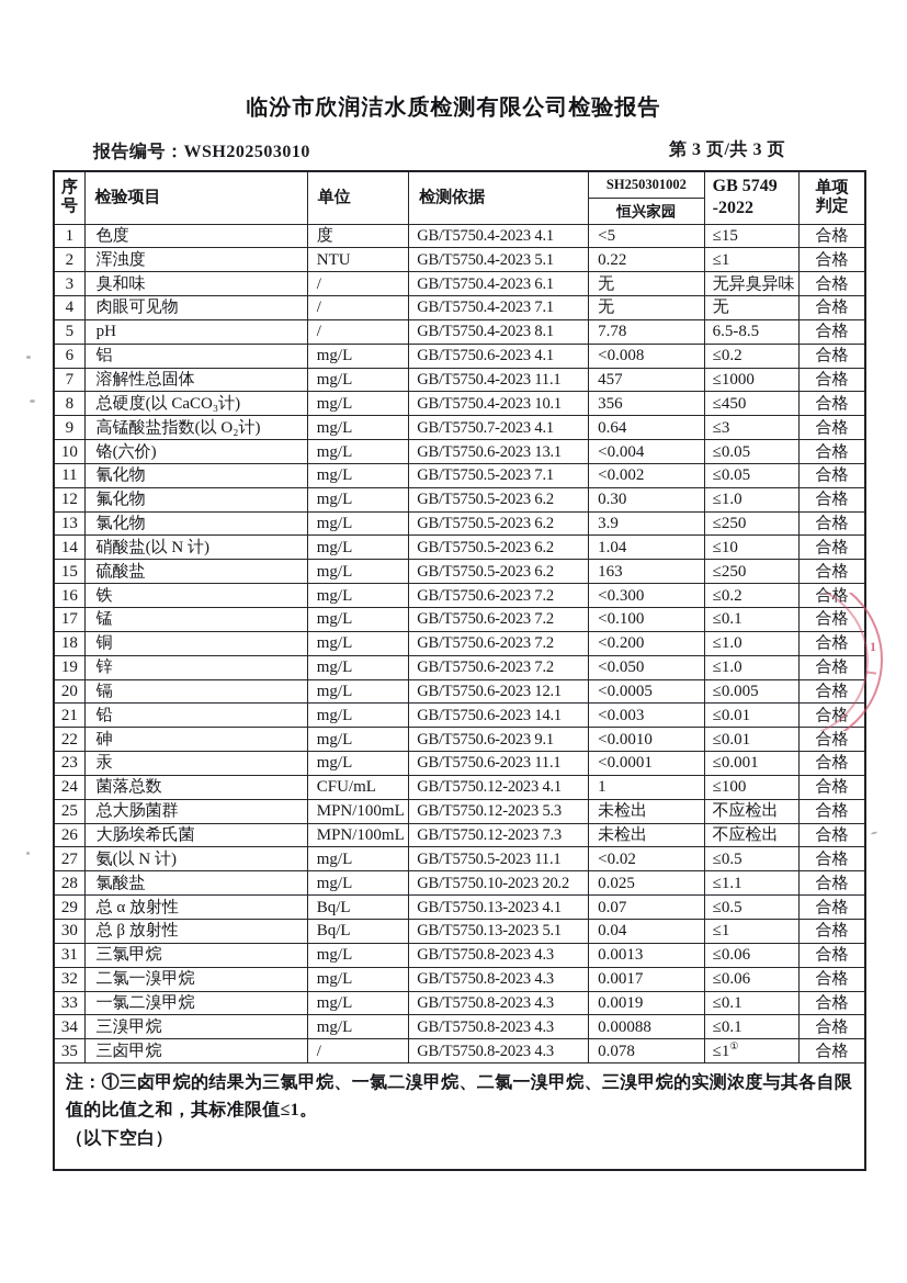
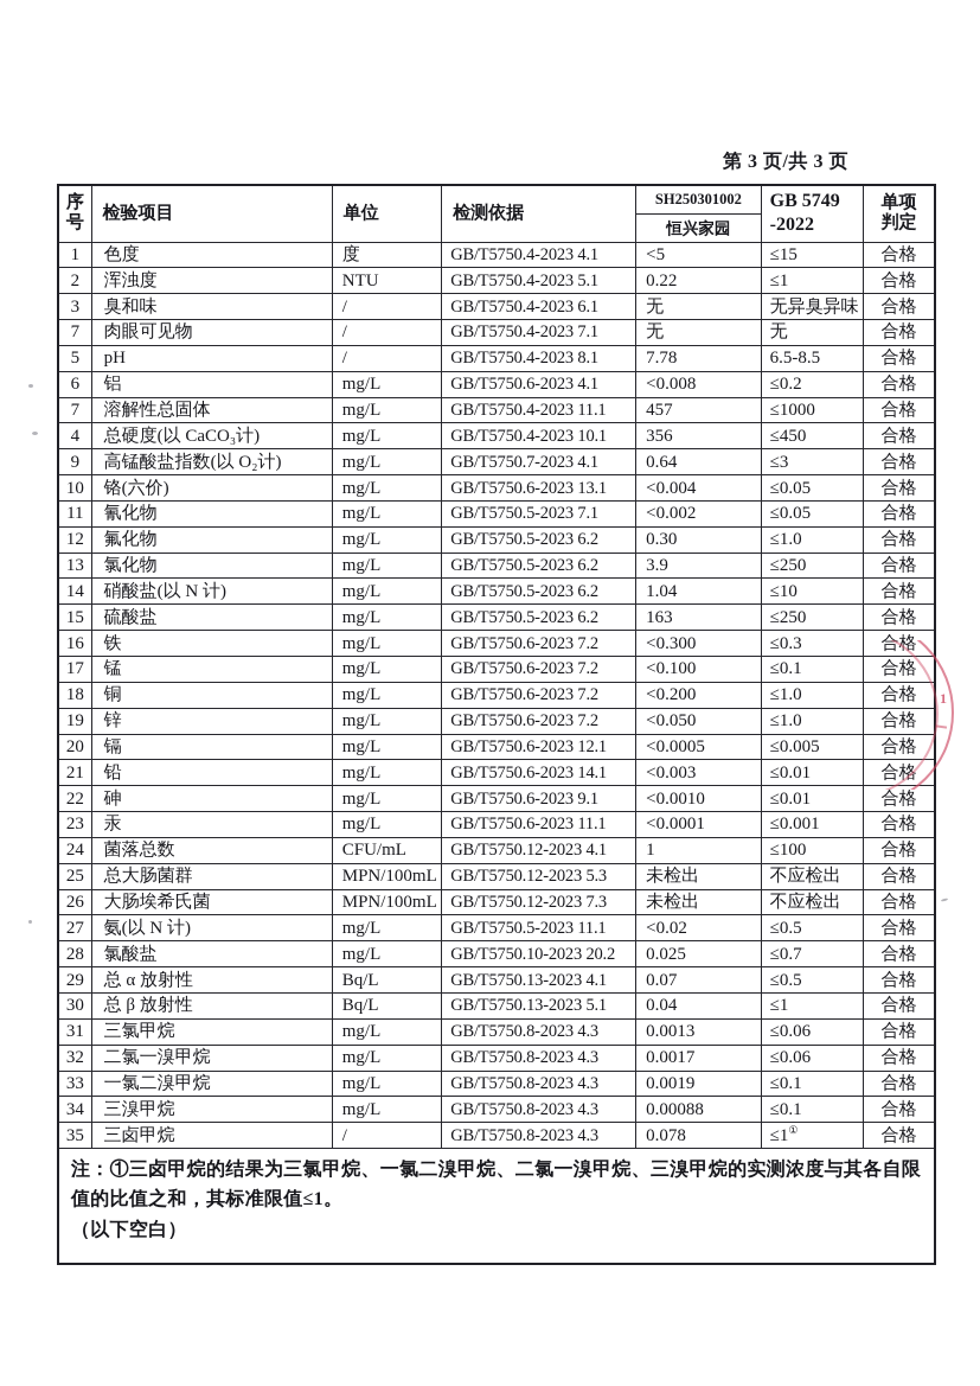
- 临汾市欣润洁水质检测有限公司检验报告
- 报告编号：WSH202503010
  第 3 页/共 3 页
  序 号	检验项目	单位	检测依据	SH250301002	GB 5749 -2022	单项 判定
  恒兴家园
  1	色度	度	GB/T5750.4-2023 4.1	<5	≤15	合格
  2	浑浊度	NTU	GB/T5750.4-2023 5.1	0.22	≤1	合格
  3	臭和味	/	GB/T5750.4-2023 6.1	无	无异臭异味	合格
- 4	肉眼可见物	/	GB/T5750.4-2023 7.1	无	无	合格
+ 7	肉眼可见物	/	GB/T5750.4-2023 7.1	无	无	合格
  5	pH	/	GB/T5750.4-2023 8.1	7.78	6.5-8.5	合格
  6	铝	mg/L	GB/T5750.6-2023 4.1	<0.008	≤0.2	合格
  7	溶解性总固体	mg/L	GB/T5750.4-2023 11.1	457	≤1000	合格
- 8	总硬度(以 CaCO₃计)	mg/L	GB/T5750.4-2023 10.1	356	≤450	合格
+ 4	总硬度(以 CaCO₃计)	mg/L	GB/T5750.4-2023 10.1	356	≤450	合格
  9	高锰酸盐指数(以 O₂计)	mg/L	GB/T5750.7-2023 4.1	0.64	≤3	合格
  10	铬(六价)	mg/L	GB/T5750.6-2023 13.1	<0.004	≤0.05	合格
  11	氰化物	mg/L	GB/T5750.5-2023 7.1	<0.002	≤0.05	合格
  12	氟化物	mg/L	GB/T5750.5-2023 6.2	0.30	≤1.0	合格
  13	氯化物	mg/L	GB/T5750.5-2023 6.2	3.9	≤250	合格
  14	硝酸盐(以 N 计)	mg/L	GB/T5750.5-2023 6.2	1.04	≤10	合格
  15	硫酸盐	mg/L	GB/T5750.5-2023 6.2	163	≤250	合格
- 16	铁	mg/L	GB/T5750.6-2023 7.2	<0.300	≤0.2	合格
+ 16	铁	mg/L	GB/T5750.6-2023 7.2	<0.300	≤0.3	合格
  17	锰	mg/L	GB/T5750.6-2023 7.2	<0.100	≤0.1	合格
  18	铜	mg/L	GB/T5750.6-2023 7.2	<0.200	≤1.0	合格
  19	锌	mg/L	GB/T5750.6-2023 7.2	<0.050	≤1.0	合格
  20	镉	mg/L	GB/T5750.6-2023 12.1	<0.0005	≤0.005	合格
  21	铅	mg/L	GB/T5750.6-2023 14.1	<0.003	≤0.01	合格
  22	砷	mg/L	GB/T5750.6-2023 9.1	<0.0010	≤0.01	合格
  23	汞	mg/L	GB/T5750.6-2023 11.1	<0.0001	≤0.001	合格
  24	菌落总数	CFU/mL	GB/T5750.12-2023 4.1	1	≤100	合格
  25	总大肠菌群	MPN/100mL	GB/T5750.12-2023 5.3	未检出	不应检出	合格
  26	大肠埃希氏菌	MPN/100mL	GB/T5750.12-2023 7.3	未检出	不应检出	合格
  27	氨(以 N 计)	mg/L	GB/T5750.5-2023 11.1	<0.02	≤0.5	合格
- 28	氯酸盐	mg/L	GB/T5750.10-2023 20.2	0.025	≤1.1	合格
+ 28	氯酸盐	mg/L	GB/T5750.10-2023 20.2	0.025	≤0.7	合格
  29	总 α 放射性	Bq/L	GB/T5750.13-2023 4.1	0.07	≤0.5	合格
  30	总 β 放射性	Bq/L	GB/T5750.13-2023 5.1	0.04	≤1	合格
  31	三氯甲烷	mg/L	GB/T5750.8-2023 4.3	0.0013	≤0.06	合格
  32	二氯一溴甲烷	mg/L	GB/T5750.8-2023 4.3	0.0017	≤0.06	合格
  33	一氯二溴甲烷	mg/L	GB/T5750.8-2023 4.3	0.0019	≤0.1	合格
  34	三溴甲烷	mg/L	GB/T5750.8-2023 4.3	0.00088	≤0.1	合格
  35	三卤甲烷	/	GB/T5750.8-2023 4.3	0.078	≤1①	合格
  注：①三卤甲烷的结果为三氯甲烷、一氯二溴甲烷、二氯一溴甲烷、三溴甲烷的实测浓度与其各自限 值的比值之和，其标准限值≤1。 （以下空白）
  1
